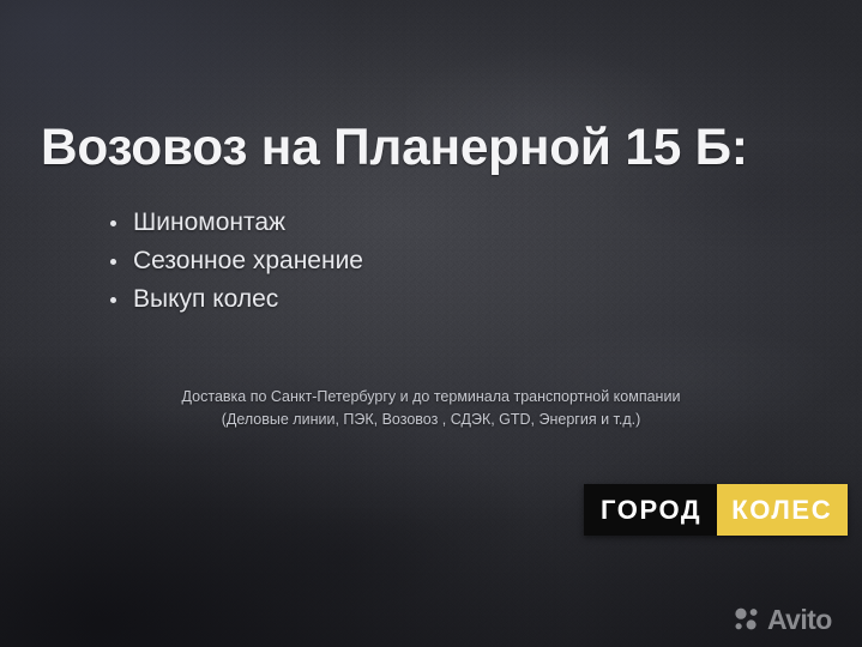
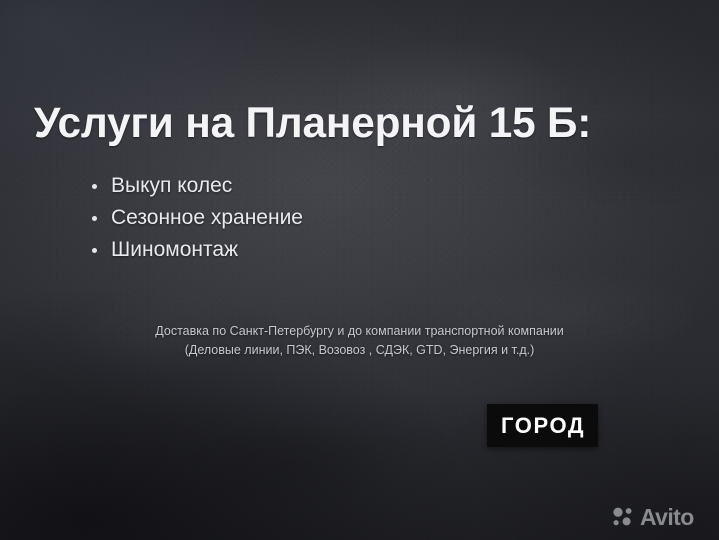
- Возовоз на Планерной 15 Б:
+ Услуги на Планерной 15 Б:
- Шиномонтаж
+ Выкуп колес
  Сезонное хранение
- Выкуп колес
+ Шиномонтаж
- Доставка по Санкт-Петербургу и до терминала транспортной компании
+ Доставка по Санкт-Петербургу и до компании транспортной компании
  (Деловые линии, ПЭК, Возовоз , СДЭК, GTD, Энергия и т.д.)
  ГОРОД
- КОЛЕС
  Avito
